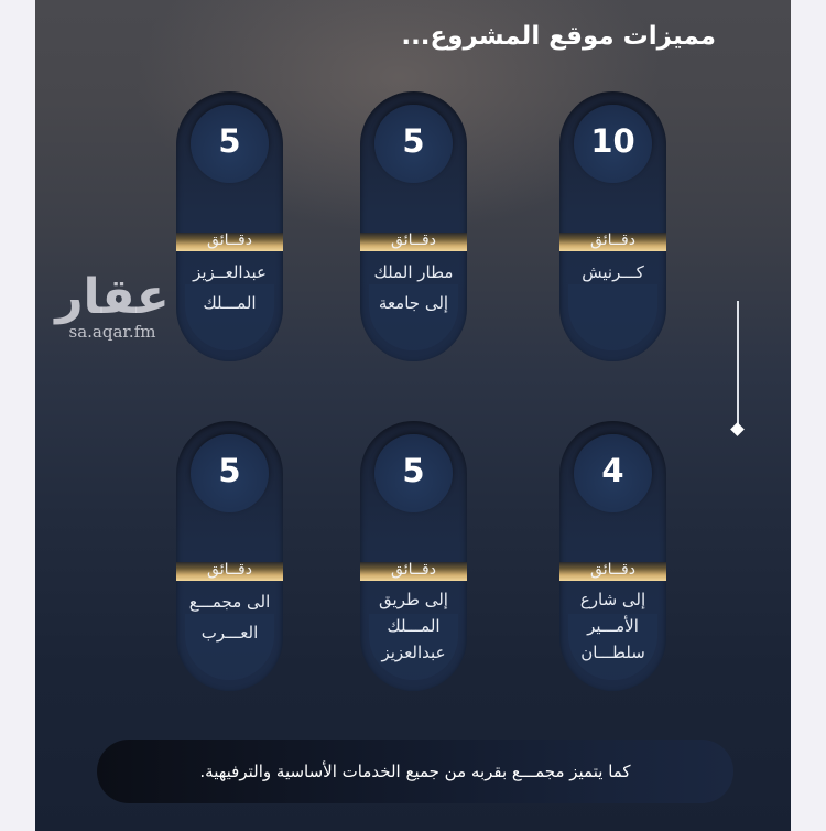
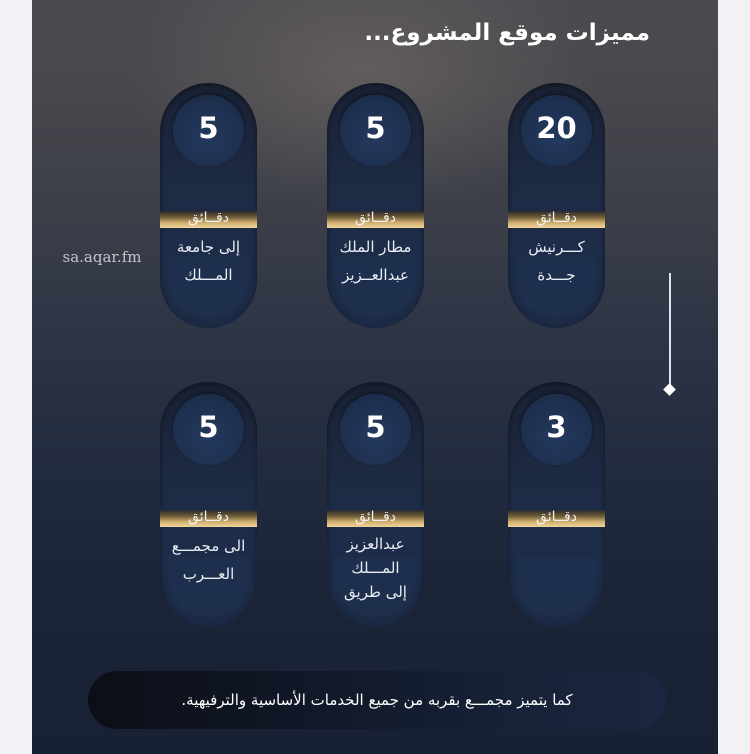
  مميزات موقع المشروع...
- عقار
  sa.aqar.fm
- 10
+ 20
  دقــائق
  كـــرنيش
+ جـــدة
  5
  دقــائق
  مطار الملك
- إلى جامعة
+ عبدالعــزيز
  5
  دقــائق
- عبدالعــزيز
+ إلى جامعة
  المـــلك
- 4
+ 3
  دقــائق
- إلى شارع
- الأمـــير
- سلطـــان
  5
  دقــائق
- إلى طريق
+ عبدالعزيز
  المـــلك
- عبدالعزيز
+ إلى طريق
  5
  دقــائق
  الى مجمـــع
  العـــرب
  كما يتميز مجمـــع بقربه من جميع الخدمات الأساسية والترفيهية.
